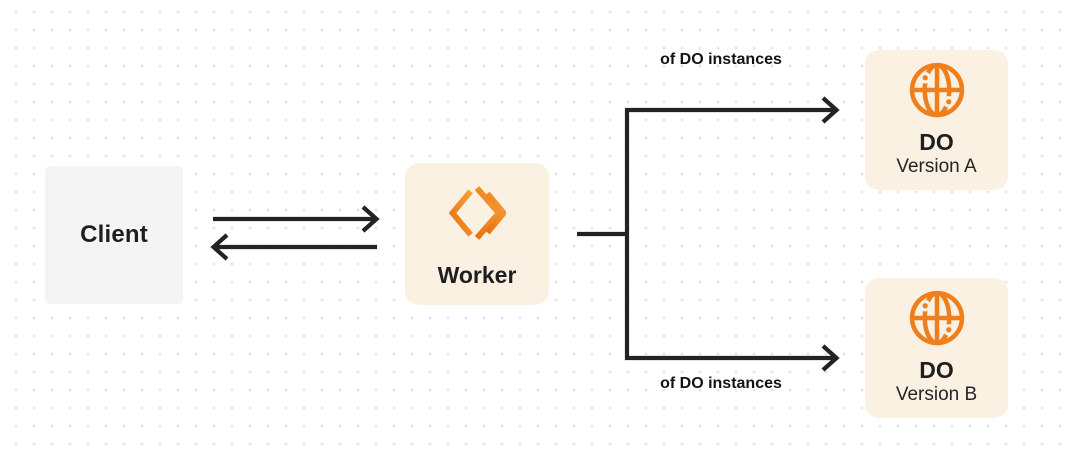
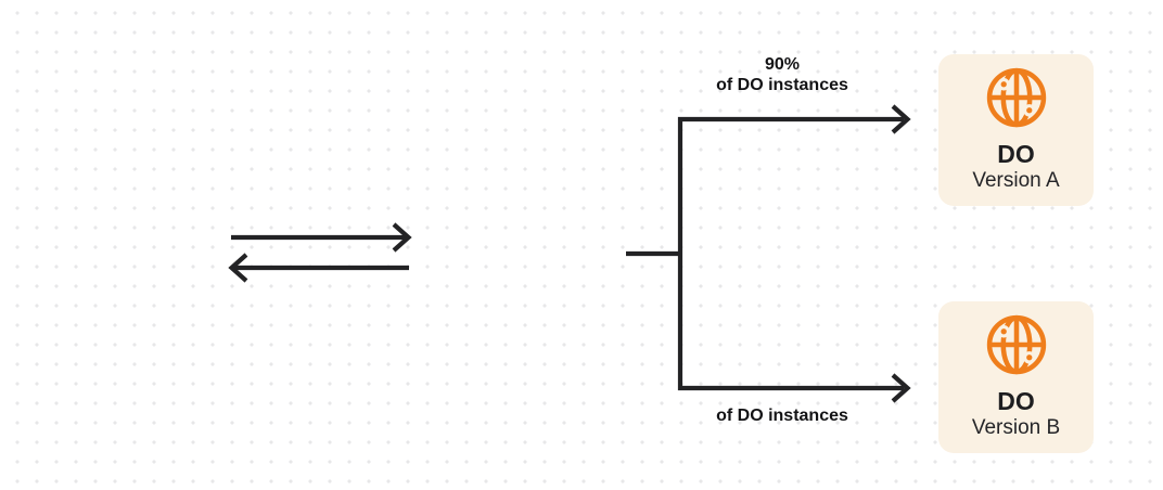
- Client
- Worker
  DO
  Version A
  DO
  Version B
+ 90%
  of DO instances
  of DO instances
